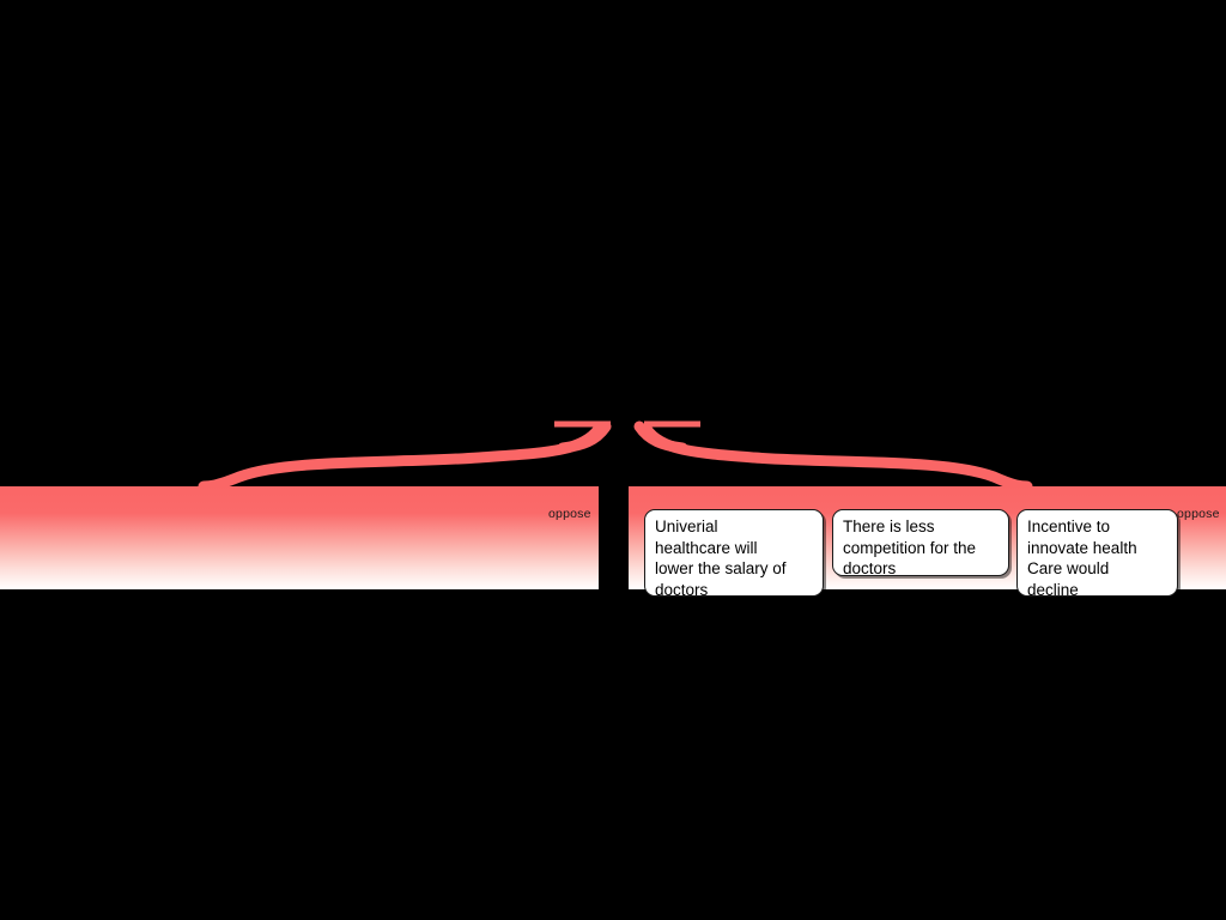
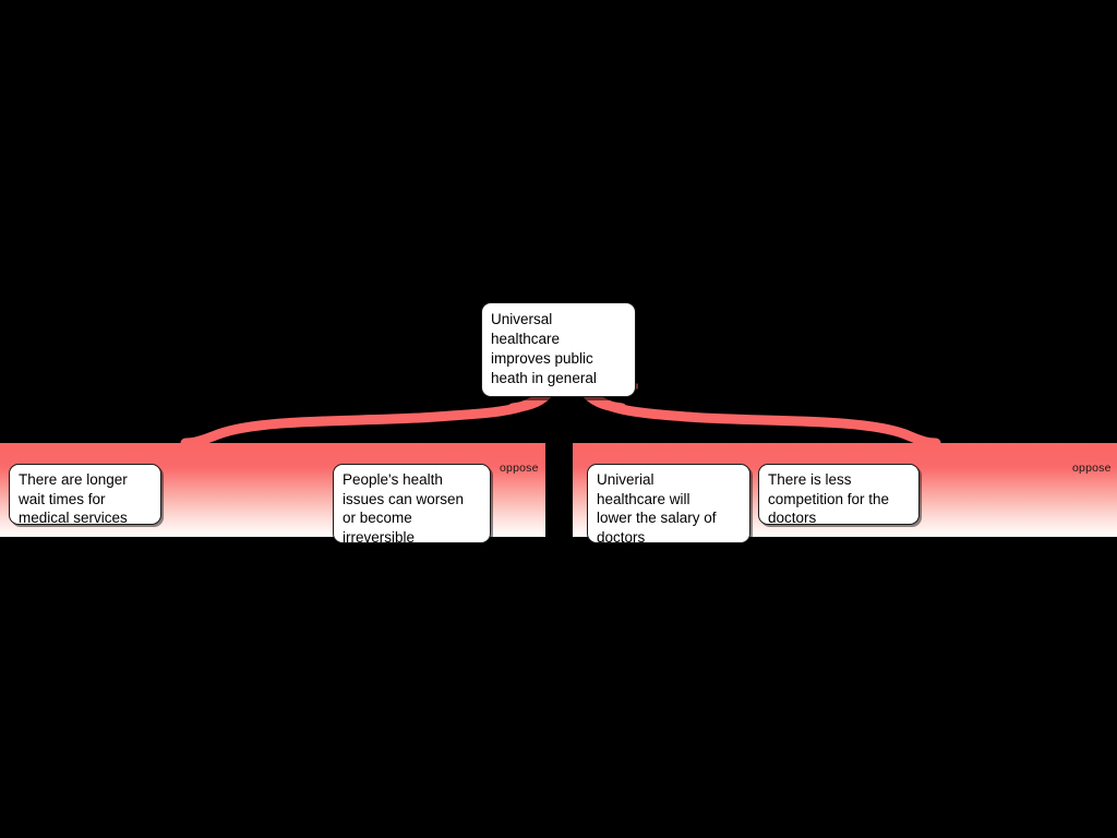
+ Universal
+ healthcare
+ improves public
+ heath in general
+ There are longer
+ wait times for
+ medical services
+ People's health
+ issues can worsen
+ or become
+ irreversible
  oppose
  Univerial
  healthcare will
  lower the salary of
  doctors
  There is less
  competition for the
  doctors
- Incentive to
- innovate health
- Care would
- decline
  oppose
